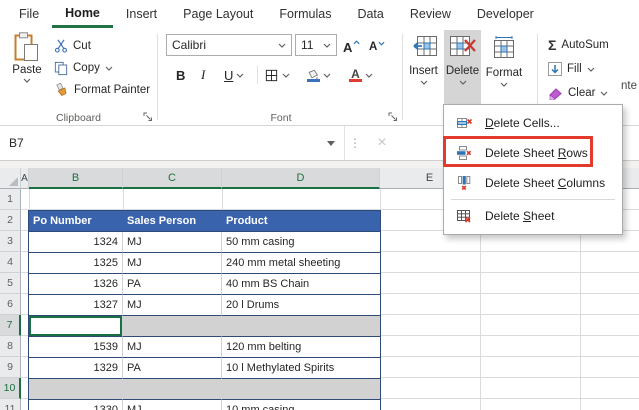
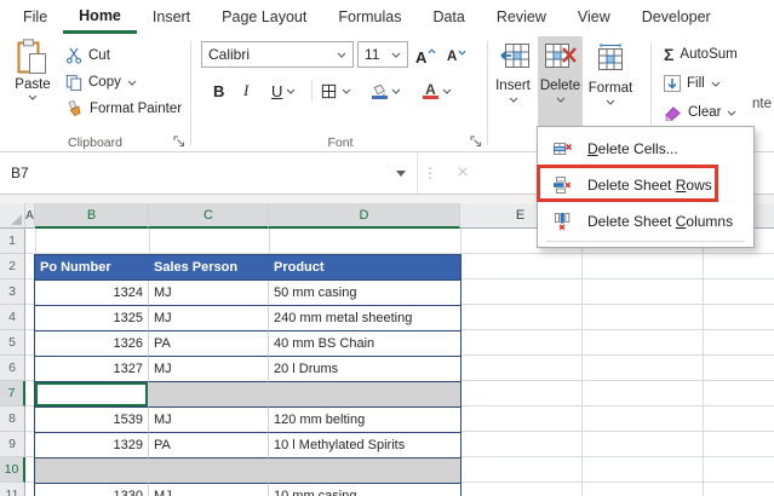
  File
  Home
  Insert
  Page Layout
  Formulas
  Data
  Review
+ View
  Developer
  Paste
  Cut
  Copy
  Format Painter
  Clipboard
  Calibri
  11
  A
  A
  B
  I
  U
  A
  Font
  Insert
  Delete
  Format
  Σ
  AutoSum
  Fill
  Clear
  nte
  B7
  ⋮
  ×
  A
  B
  C
  D
  E
  1
  2
  3
  4
  5
  6
  7
  8
  9
  10
  11
  Po Number
  Sales Person
  Product
  1324
  MJ
  50 mm casing
  1325
  MJ
  240 mm metal sheeting
  1326
  PA
  40 mm BS Chain
  1327
  MJ
  20 l Drums
  1539
  MJ
  120 mm belting
  1329
  PA
  10 l Methylated Spirits
  Delete Cells...
  Delete Sheet Rows
  Delete Sheet Columns
- Delete Sheet
